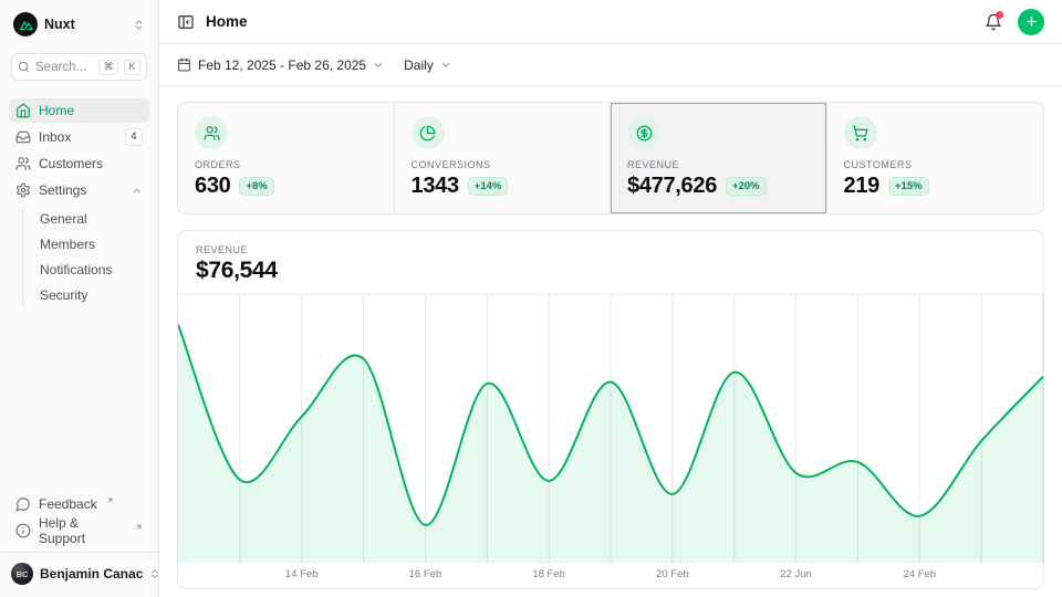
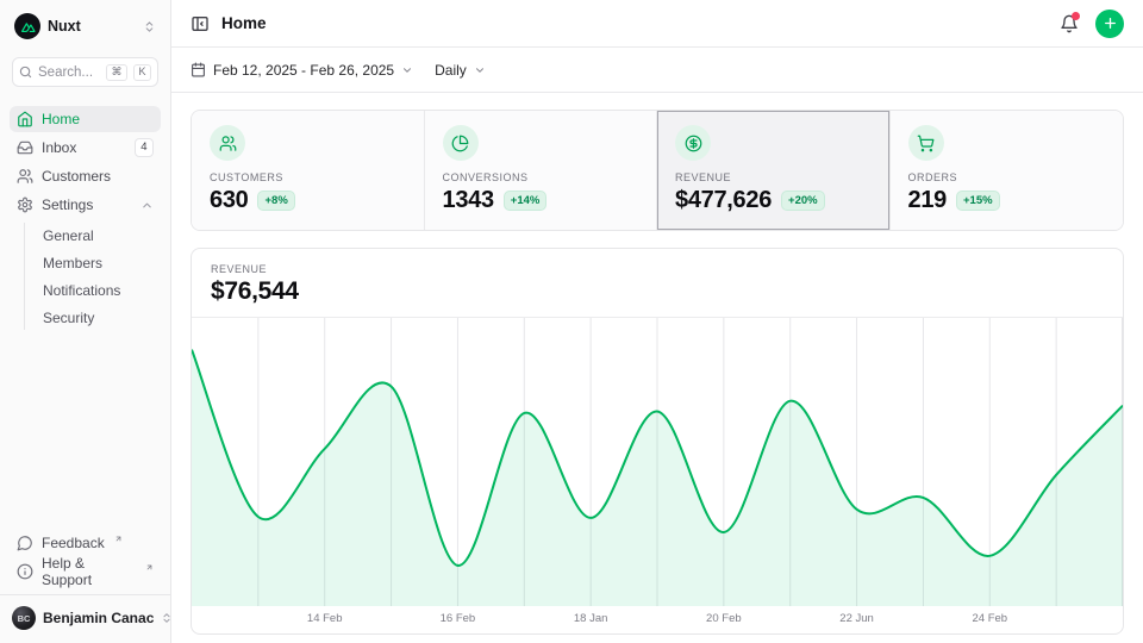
  Nuxt
  Search...
  ⌘
  K
  Home
  Inbox
  4
  Customers
  Settings
  General
  Members
  Notifications
  Security
  Feedback
  Help & Support
  BC
  Benjamin Canac
  Home
  Feb 12, 2025 - Feb 26, 2025
  Daily
- ORDERS
+ CUSTOMERS
  630
  +8%
  CONVERSIONS
  1343
  +14%
  REVENUE
  $477,626
  +20%
- CUSTOMERS
+ ORDERS
  219
  +15%
  REVENUE
  $76,544
  14 Feb
  16 Feb
- 18 Feb
+ 18 Jan
  20 Feb
  22 Jun
  24 Feb
